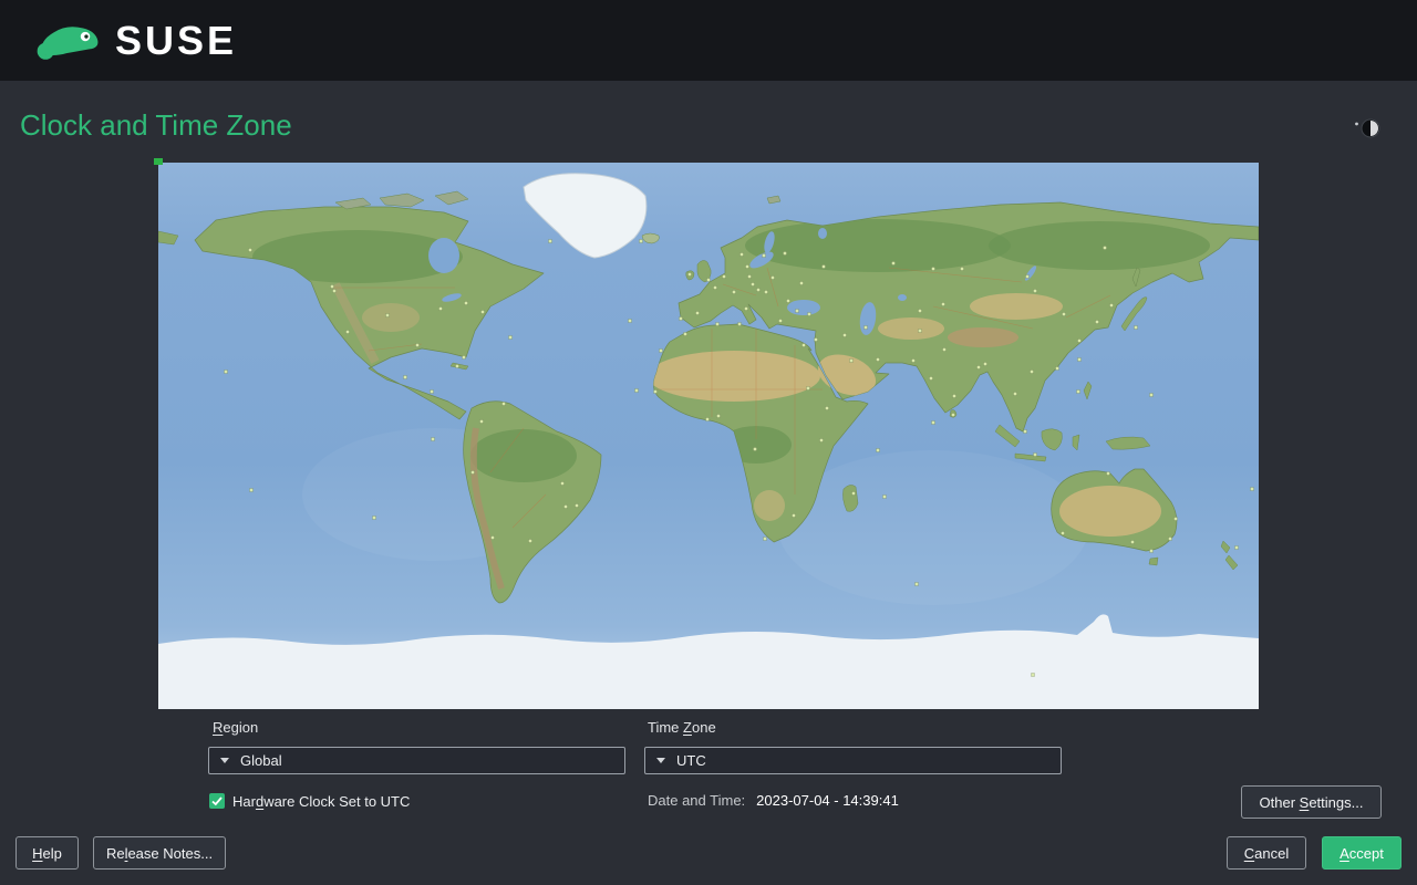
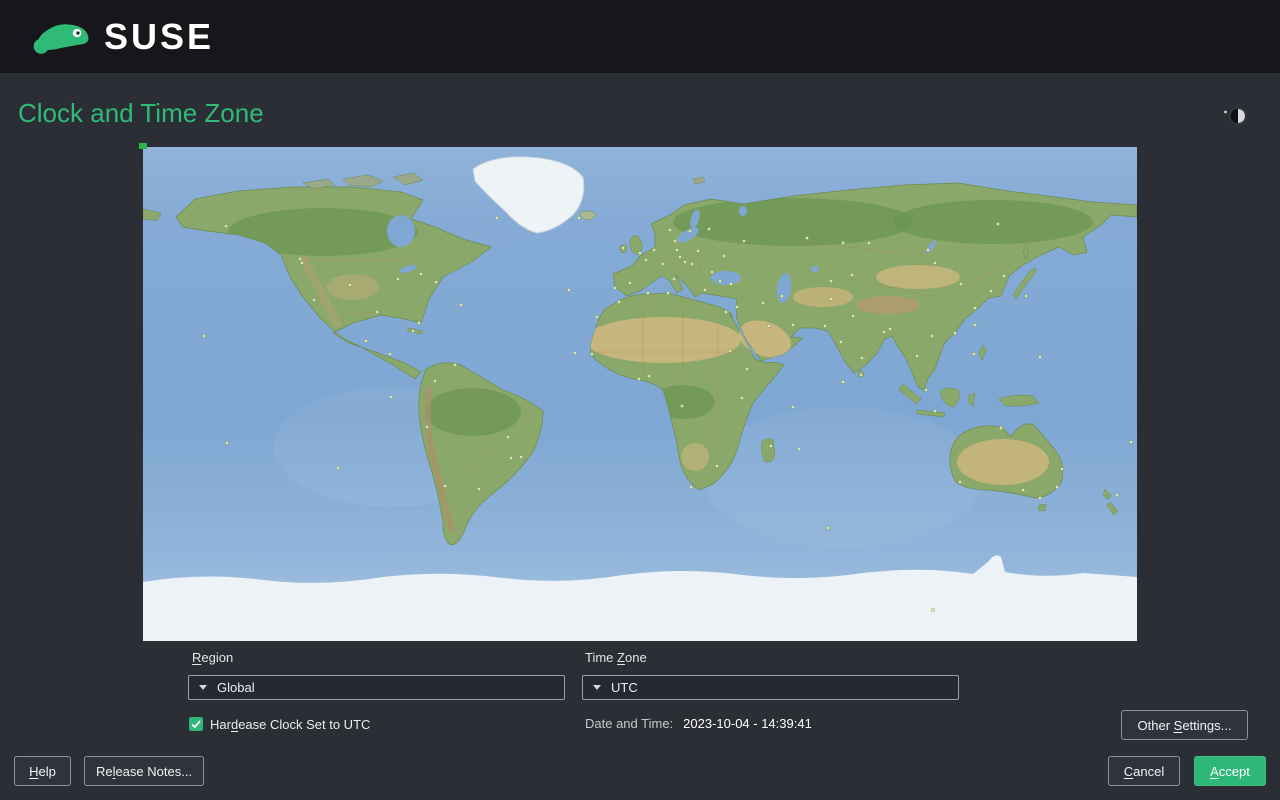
  SUSE
  Clock and Time Zone
  Region
  Global
  Time Zone
  UTC
- Hardware Clock Set to UTC
+ Hardease Clock Set to UTC
- Date and Time: 2023-07-04 - 14:39:41
+ Date and Time: 2023-10-04 - 14:39:41
  Other Settings...
  Help
  Release Notes...
  Cancel
  Accept
